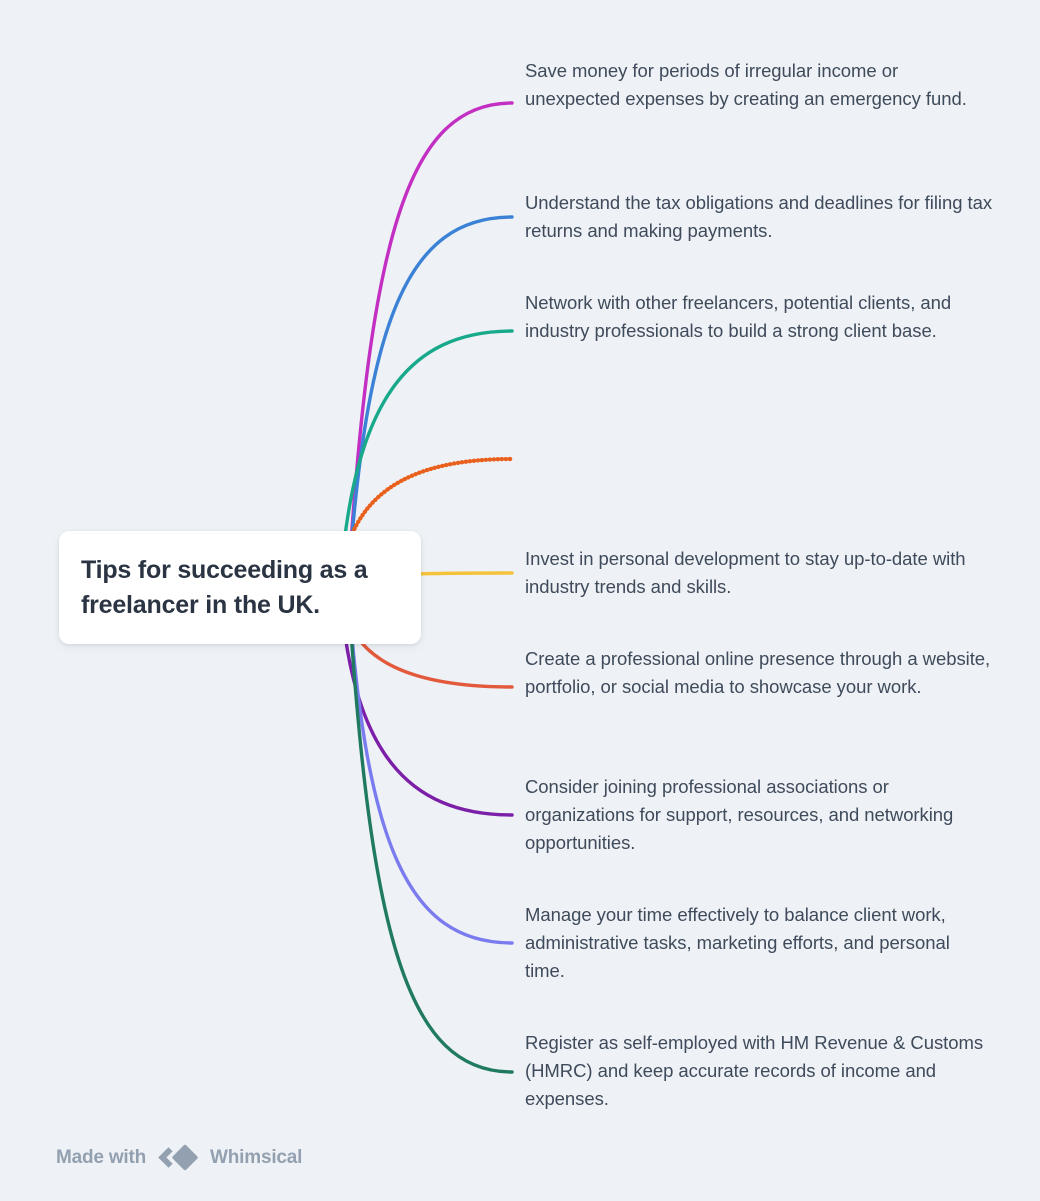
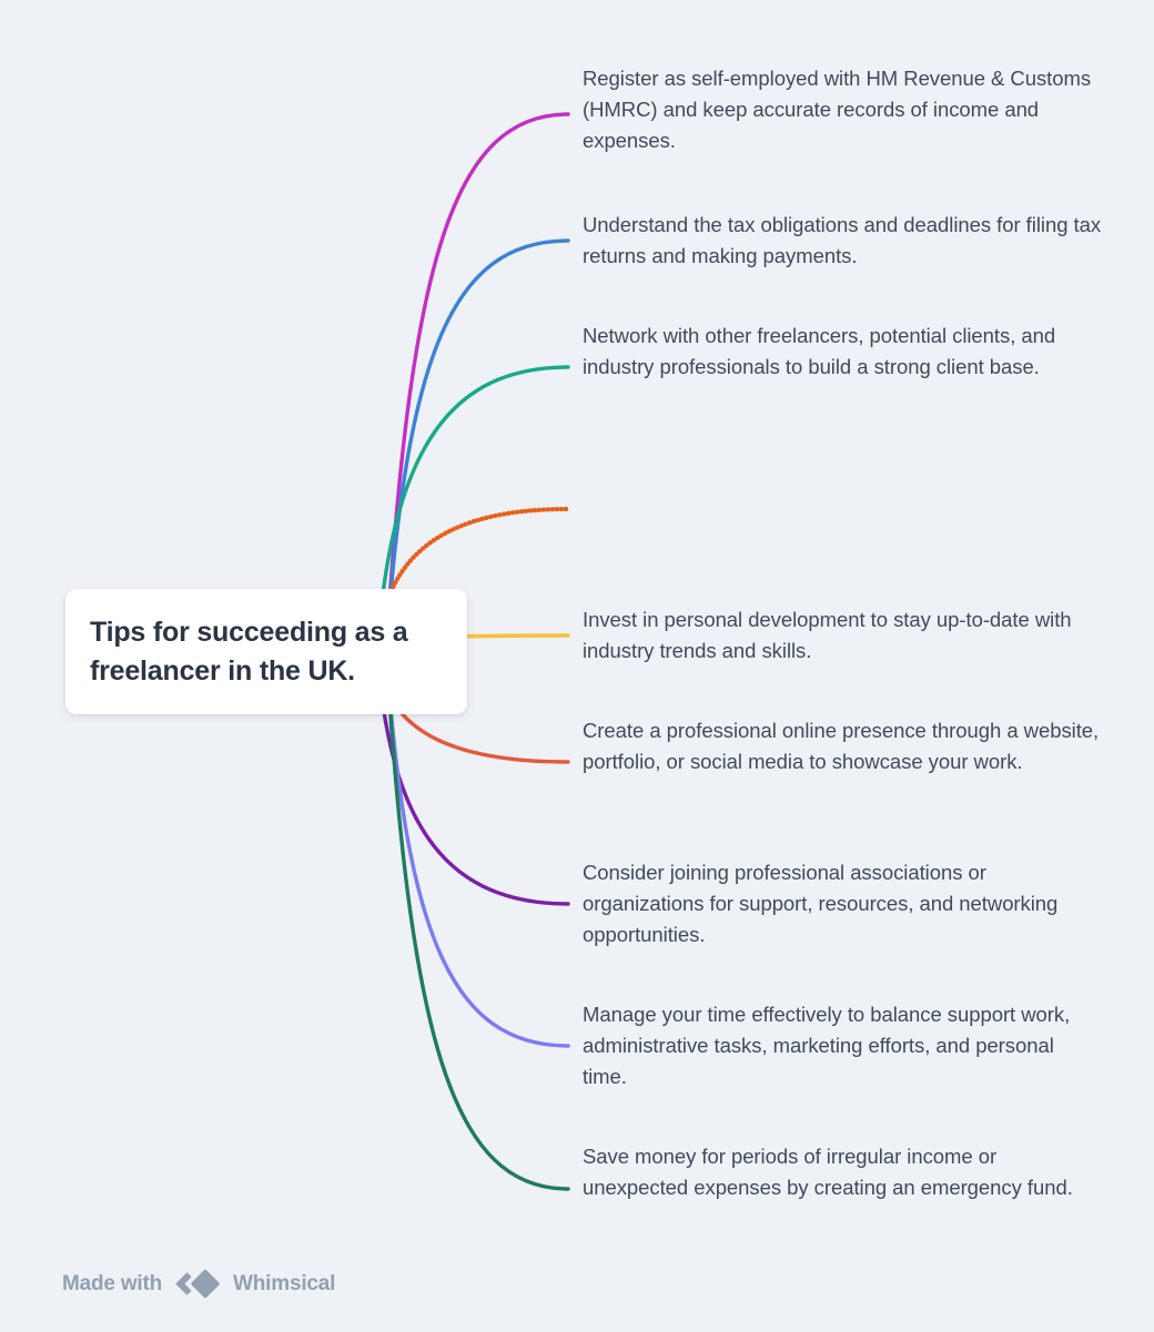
  Tips for succeeding as a freelancer in the UK.
- Save money for periods of irregular income or unexpected expenses by creating an emergency fund.
+ Register as self-employed with HM Revenue & Customs (HMRC) and keep accurate records of income and expenses.
  Understand the tax obligations and deadlines for filing tax returns and making payments.
  Network with other freelancers, potential clients, and industry professionals to build a strong client base.
  Invest in personal development to stay up-to-date with industry trends and skills.
  Create a professional online presence through a website, portfolio, or social media to showcase your work.
  Consider joining professional associations or organizations for support, resources, and networking opportunities.
- Manage your time effectively to balance client work, administrative tasks, marketing efforts, and personal time.
+ Manage your time effectively to balance support work, administrative tasks, marketing efforts, and personal time.
- Register as self-employed with HM Revenue & Customs (HMRC) and keep accurate records of income and expenses.
+ Save money for periods of irregular income or unexpected expenses by creating an emergency fund.
  Made with
  Whimsical
